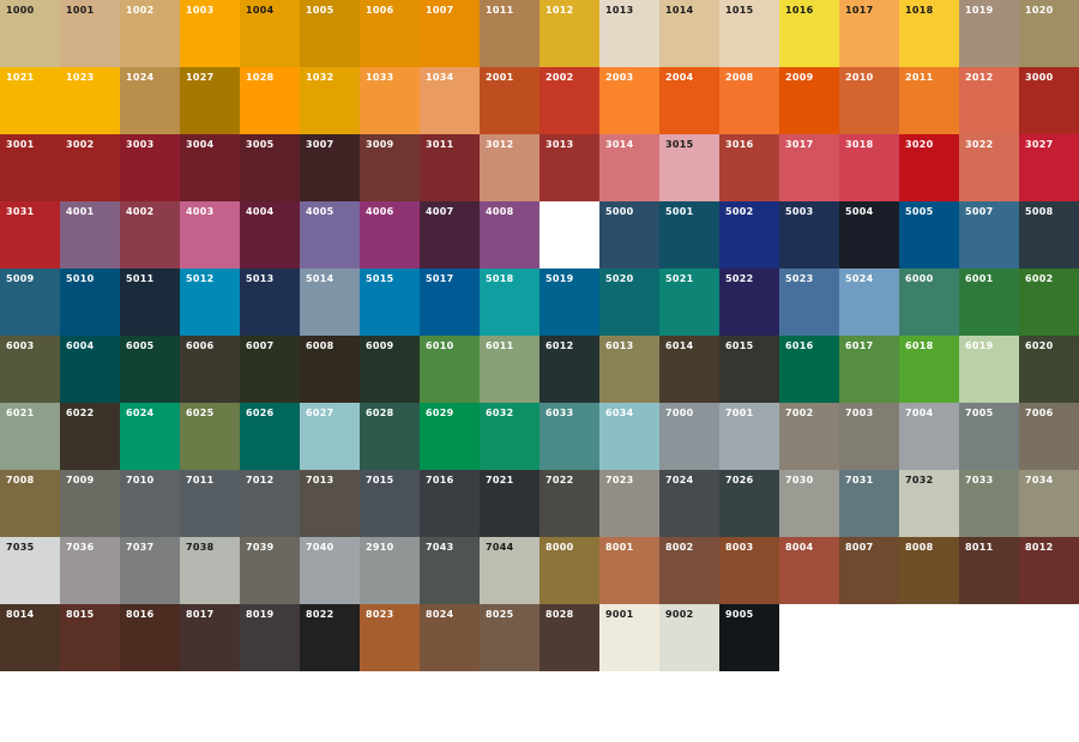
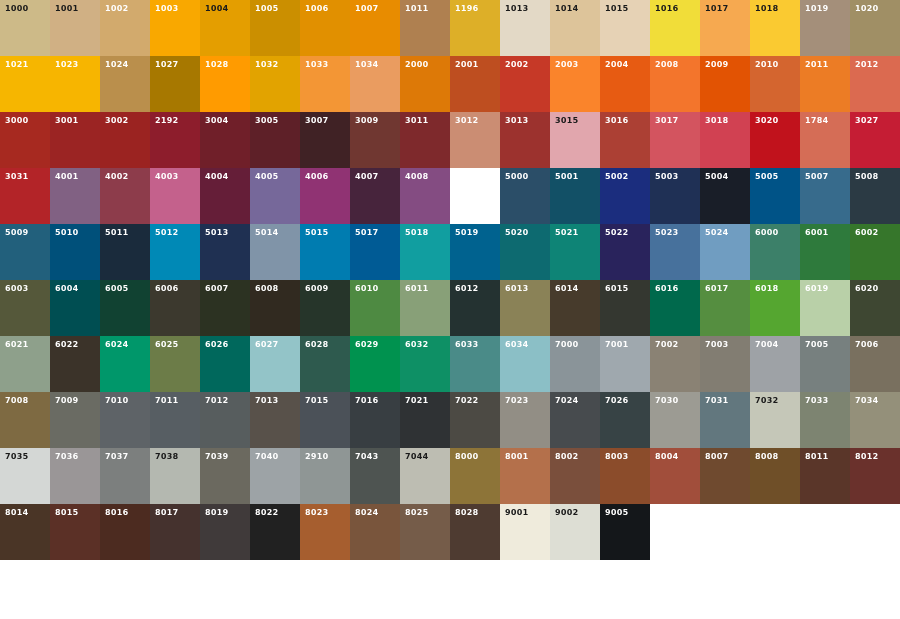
  1000
  1001
  1002
  1003
  1004
  1005
  1006
  1007
  1011
- 1012
+ 1196
  1013
  1014
  1015
  1016
  1017
  1018
  1019
  1020
  1021
  1023
  1024
  1027
  1028
  1032
  1033
  1034
+ 2000
  2001
  2002
  2003
  2004
  2008
  2009
  2010
  2011
  2012
  3000
  3001
  3002
- 3003
+ 2192
  3004
  3005
  3007
  3009
  3011
  3012
  3013
- 3014
  3015
  3016
  3017
  3018
  3020
- 3022
+ 1784
  3027
  3031
  4001
  4002
  4003
  4004
  4005
  4006
  4007
  4008
  5000
  5001
  5002
  5003
  5004
  5005
  5007
  5008
  5009
  5010
  5011
  5012
  5013
  5014
  5015
  5017
  5018
  5019
  5020
  5021
  5022
  5023
  5024
  6000
  6001
  6002
  6003
  6004
  6005
  6006
  6007
  6008
  6009
  6010
  6011
  6012
  6013
  6014
  6015
  6016
  6017
  6018
  6019
  6020
  6021
  6022
  6024
  6025
  6026
  6027
  6028
  6029
  6032
  6033
  6034
  7000
  7001
  7002
  7003
  7004
  7005
  7006
  7008
  7009
  7010
  7011
  7012
  7013
  7015
  7016
  7021
  7022
  7023
  7024
  7026
  7030
  7031
  7032
  7033
  7034
  7035
  7036
  7037
  7038
  7039
  7040
  2910
  7043
  7044
  8000
  8001
  8002
  8003
  8004
  8007
  8008
  8011
  8012
  8014
  8015
  8016
  8017
  8019
  8022
  8023
  8024
  8025
  8028
  9001
  9002
  9005
